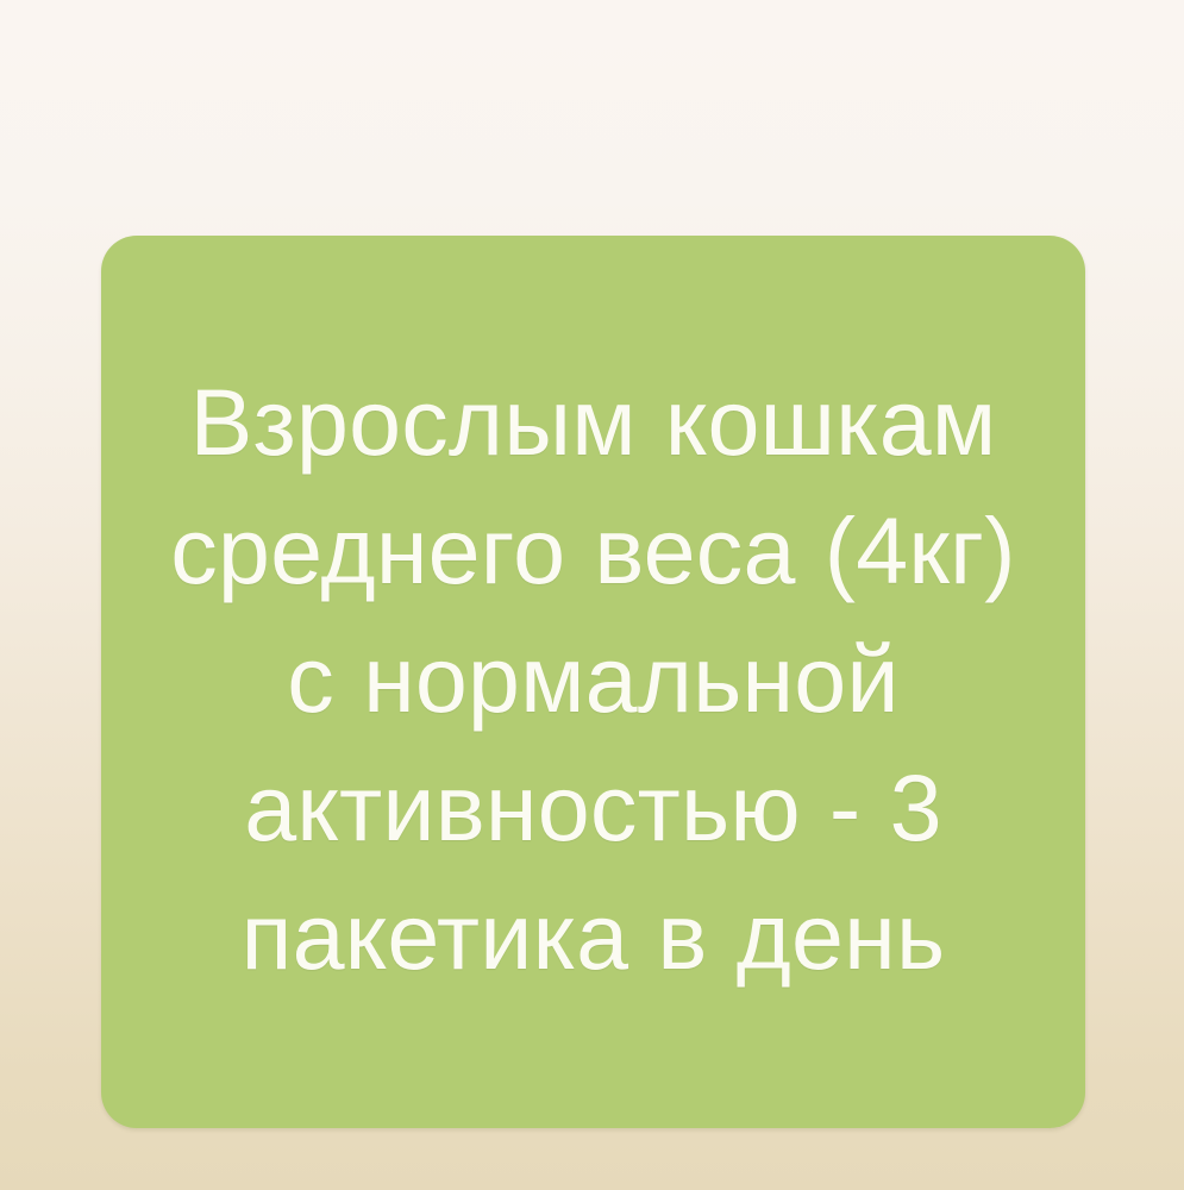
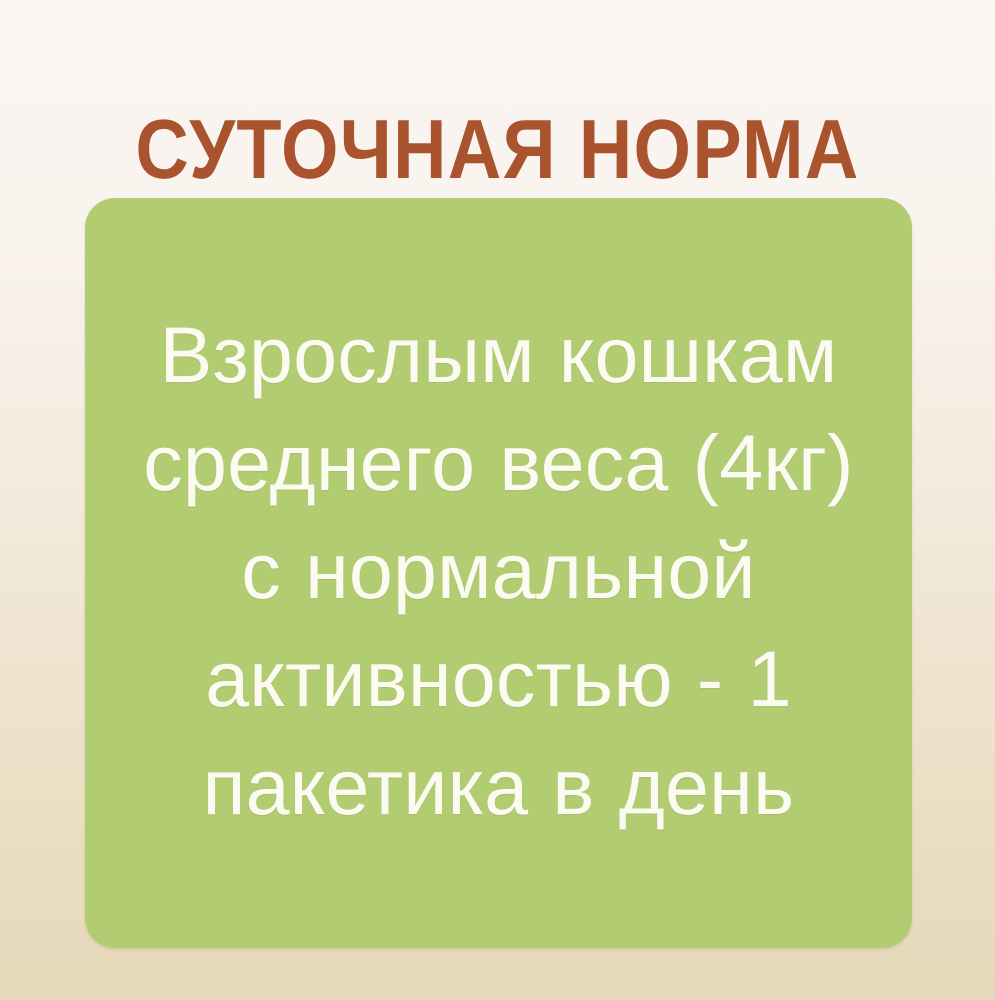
+ СУТОЧНАЯ НОРМА
- Взрослым кошкам среднего веса (4кг) с нормальной активностью - 3 пакетика в день
+ Взрослым кошкам среднего веса (4кг) с нормальной активностью - 1 пакетика в день
